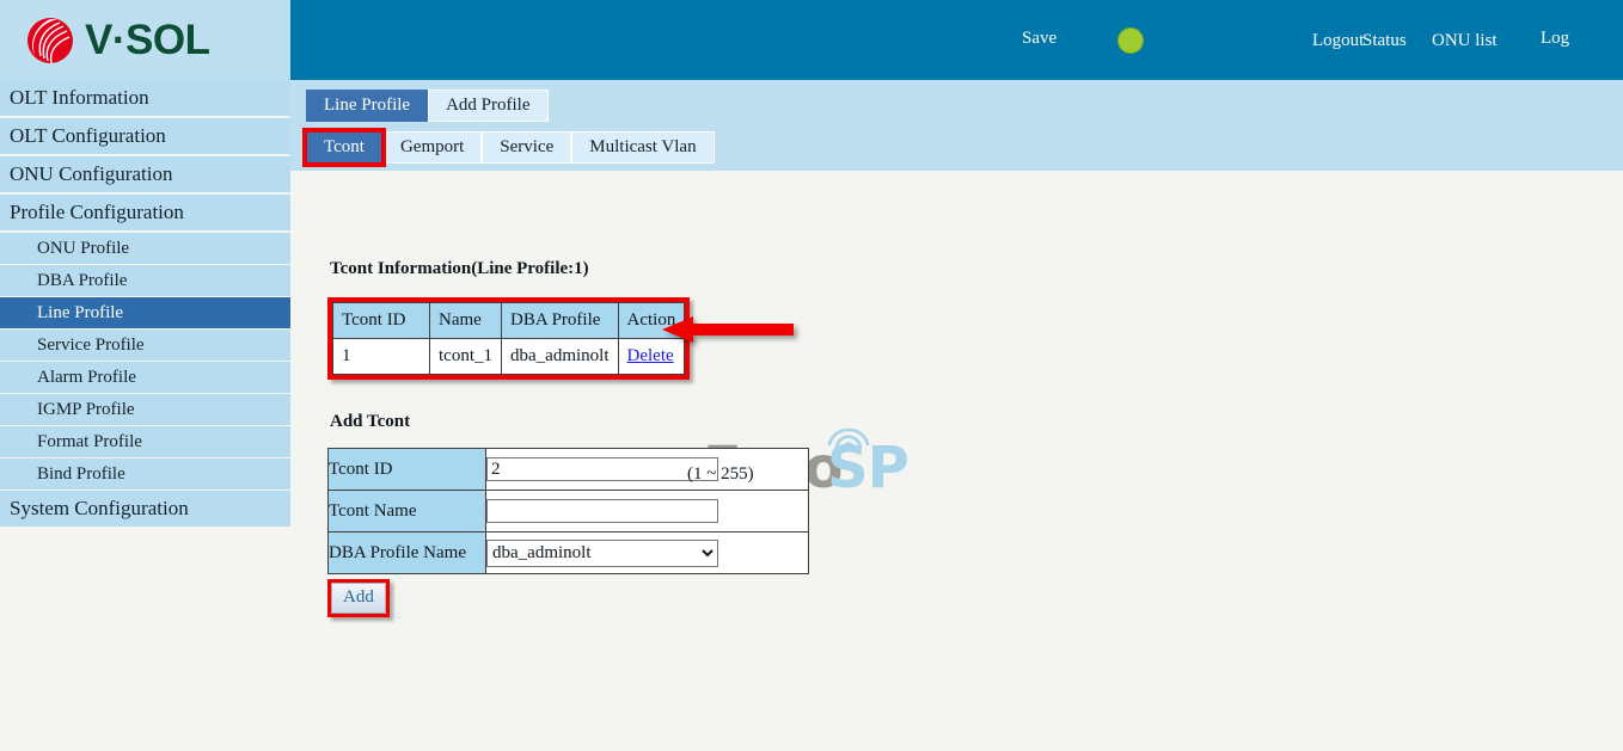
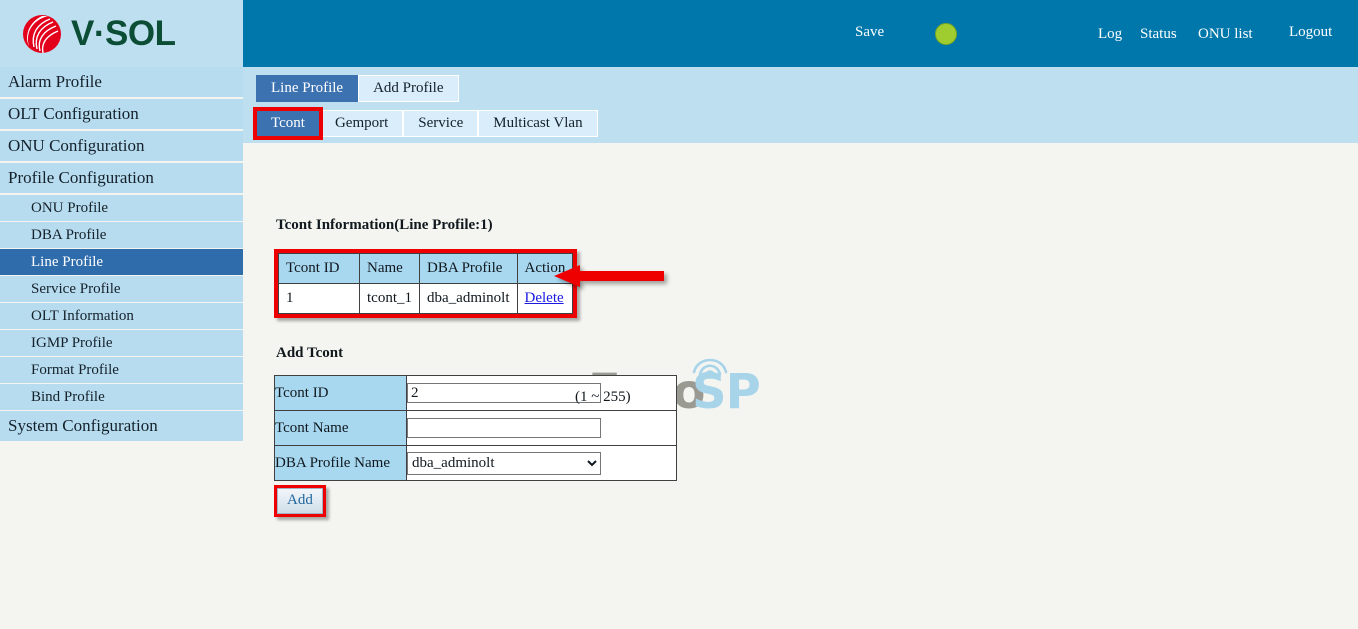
  V·SOL
  Save
- Logout
+ Log
  Status
  ONU list
- Log
+ Logout
- OLT Information
+ Alarm Profile
  OLT Configuration
  ONU Configuration
  Profile Configuration
  ONU Profile
  DBA Profile
  Line Profile
  Service Profile
- Alarm Profile
+ OLT Information
  IGMP Profile
  Format Profile
  Bind Profile
  System Configuration
  Line Profile
  Add Profile
  Tcont
  Gemport
  Service
  Multicast Vlan
  SP
  Tcont Information(Line Profile:1)
  Tcont ID	Name	DBA Profile	Action
  1	tcont_1	dba_adminolt	Delete
  Add Tcont
  Tcont ID	2
  Tcont Name
  DBA Profile Name	dba_adminolt
  (1 ~ 255)
  Add
